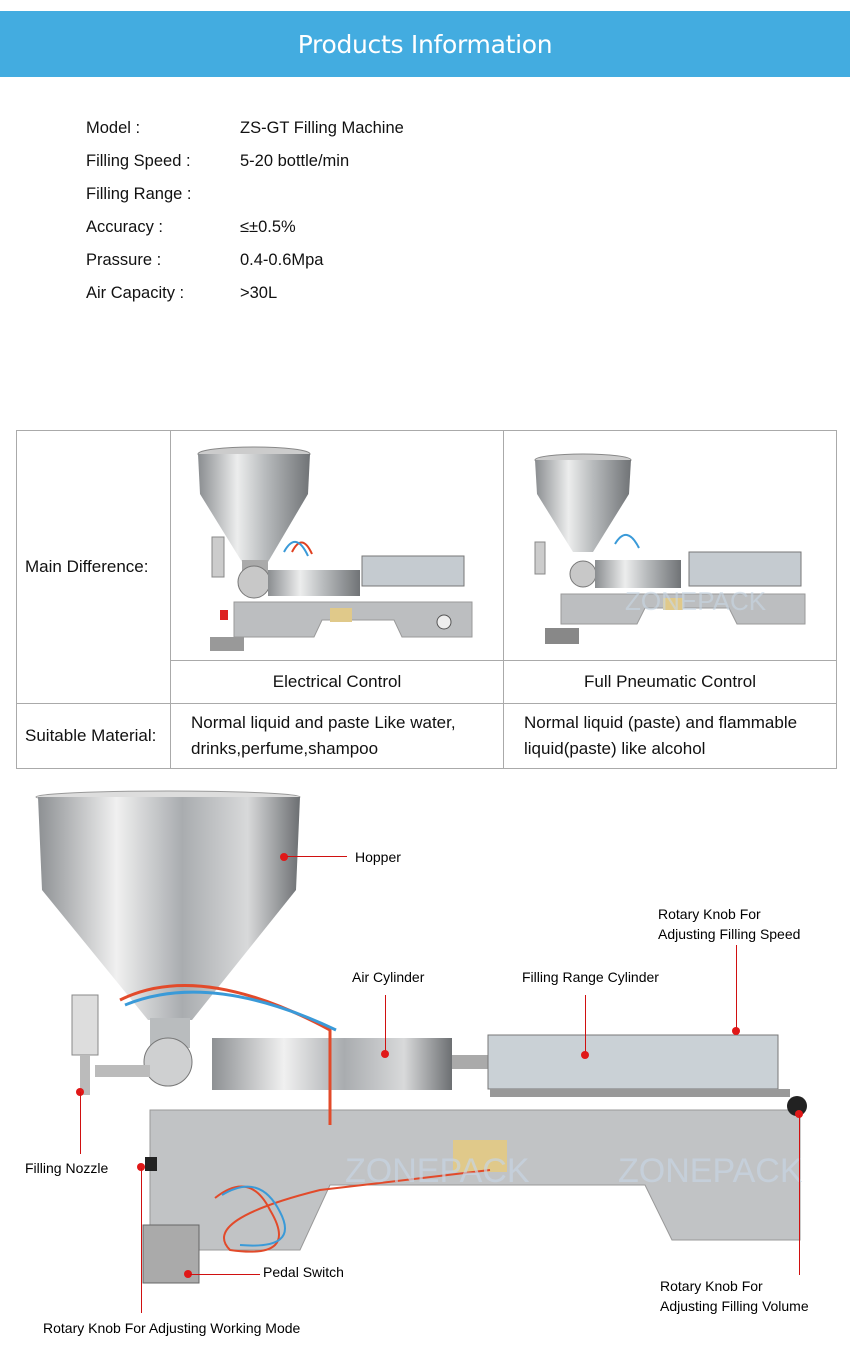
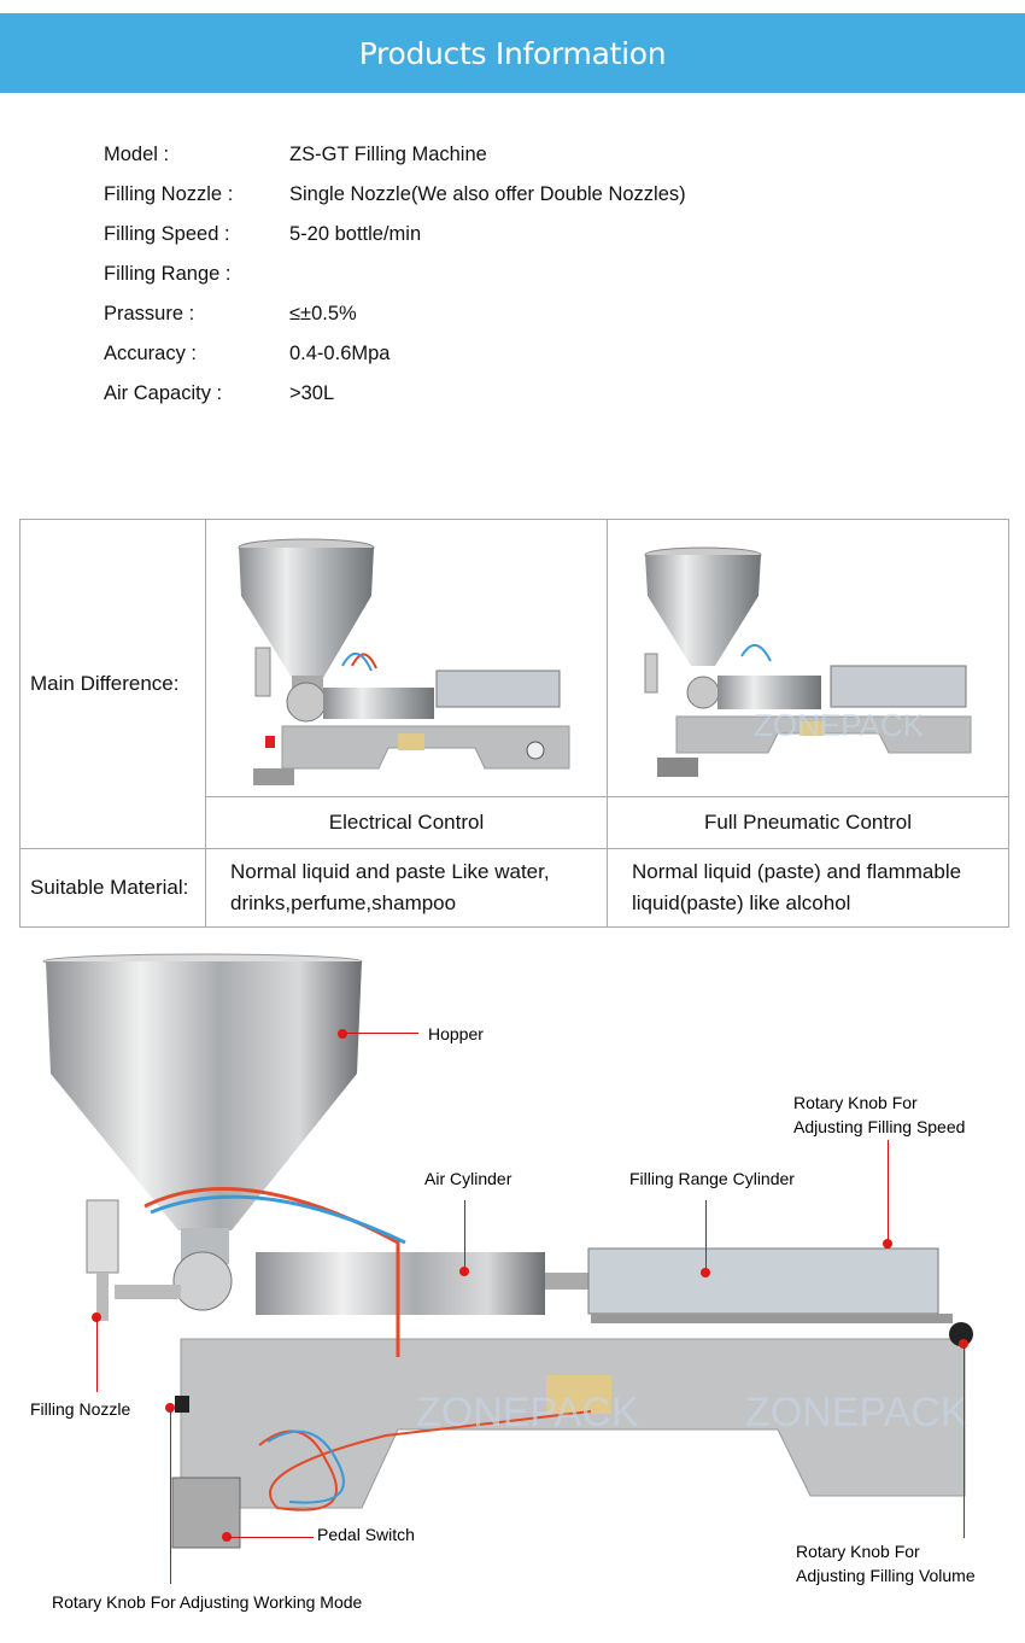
  Products Information
  Model :
  ZS-GT Filling Machine
+ Filling Nozzle :
+ Single Nozzle(We also offer Double Nozzles)
  Filling Speed :
  5-20 bottle/min
  Filling Range :
- Accuracy :
+ Prassure :
  ≤±0.5%
- Prassure :
+ Accuracy :
  0.4-0.6Mpa
  Air Capacity :
  >30L
  Main Difference:		ZONEPACK
  Electrical Control	Full Pneumatic Control
  Suitable Material:	Normal liquid and paste Like water, drinks,perfume,shampoo	Normal liquid (paste) and flammable liquid(paste) like alcohol
  ZONEPACK
  ZONEPACK
  Hopper
  Air Cylinder
  Filling Range Cylinder
  Rotary Knob For
  Adjusting Filling Speed
  Filling Nozzle
  Rotary Knob For Adjusting Working Mode
  Pedal Switch
  Rotary Knob For
  Adjusting Filling Volume
